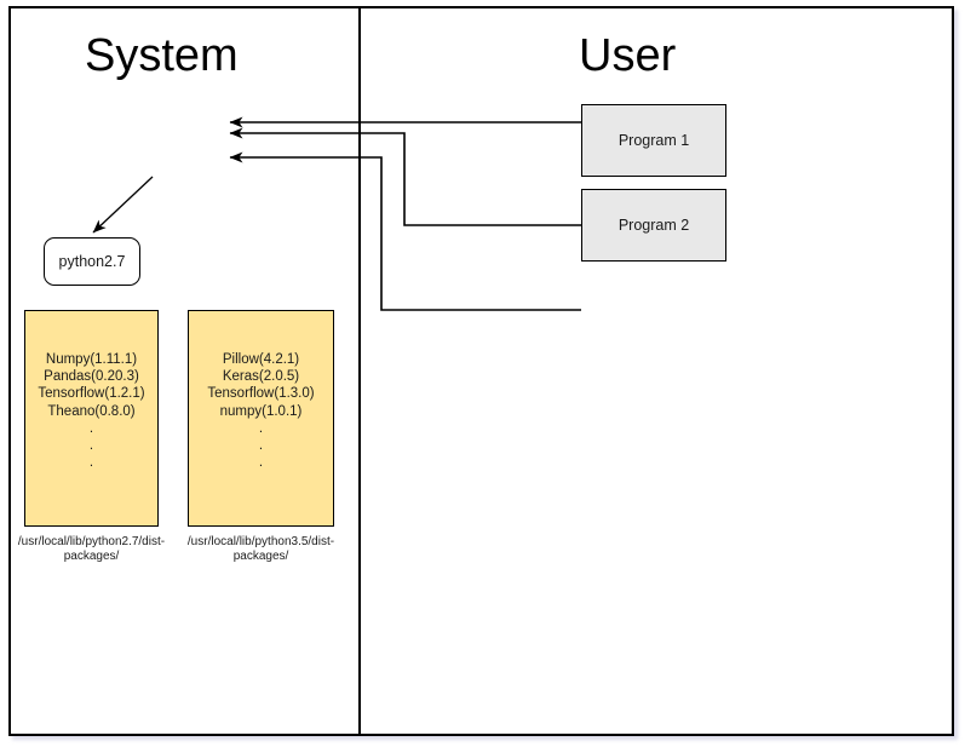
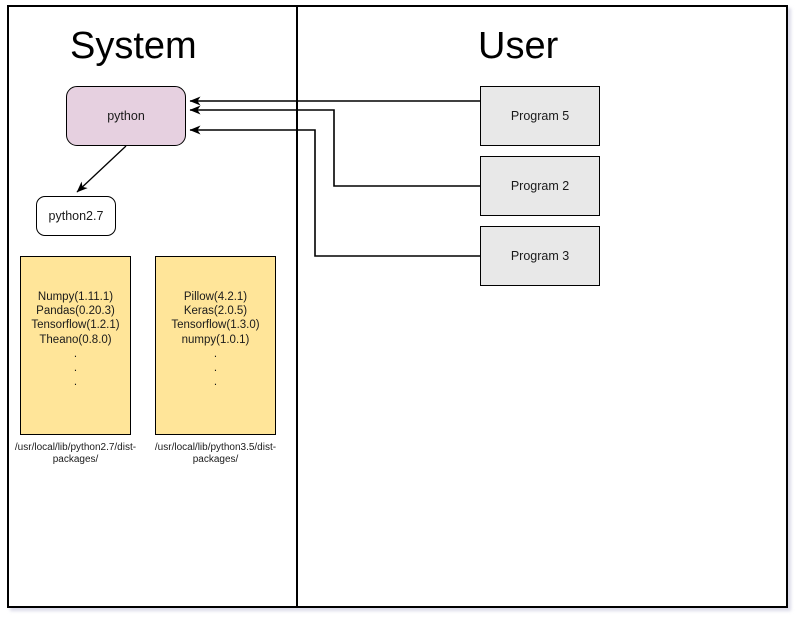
  System
  User
+ python
  python2.7
  Numpy(1.11.1)
  Pandas(0.20.3)
  Tensorflow(1.2.1)
  Theano(0.8.0)
  .
  .
  .
  Pillow(4.2.1)
  Keras(2.0.5)
  Tensorflow(1.3.0)
  numpy(1.0.1)
  .
  .
  .
  /usr/local/lib/python2.7/dist-packages/
  /usr/local/lib/python3.5/dist-packages/
- Program 1
+ Program 5
  Program 2
+ Program 3
